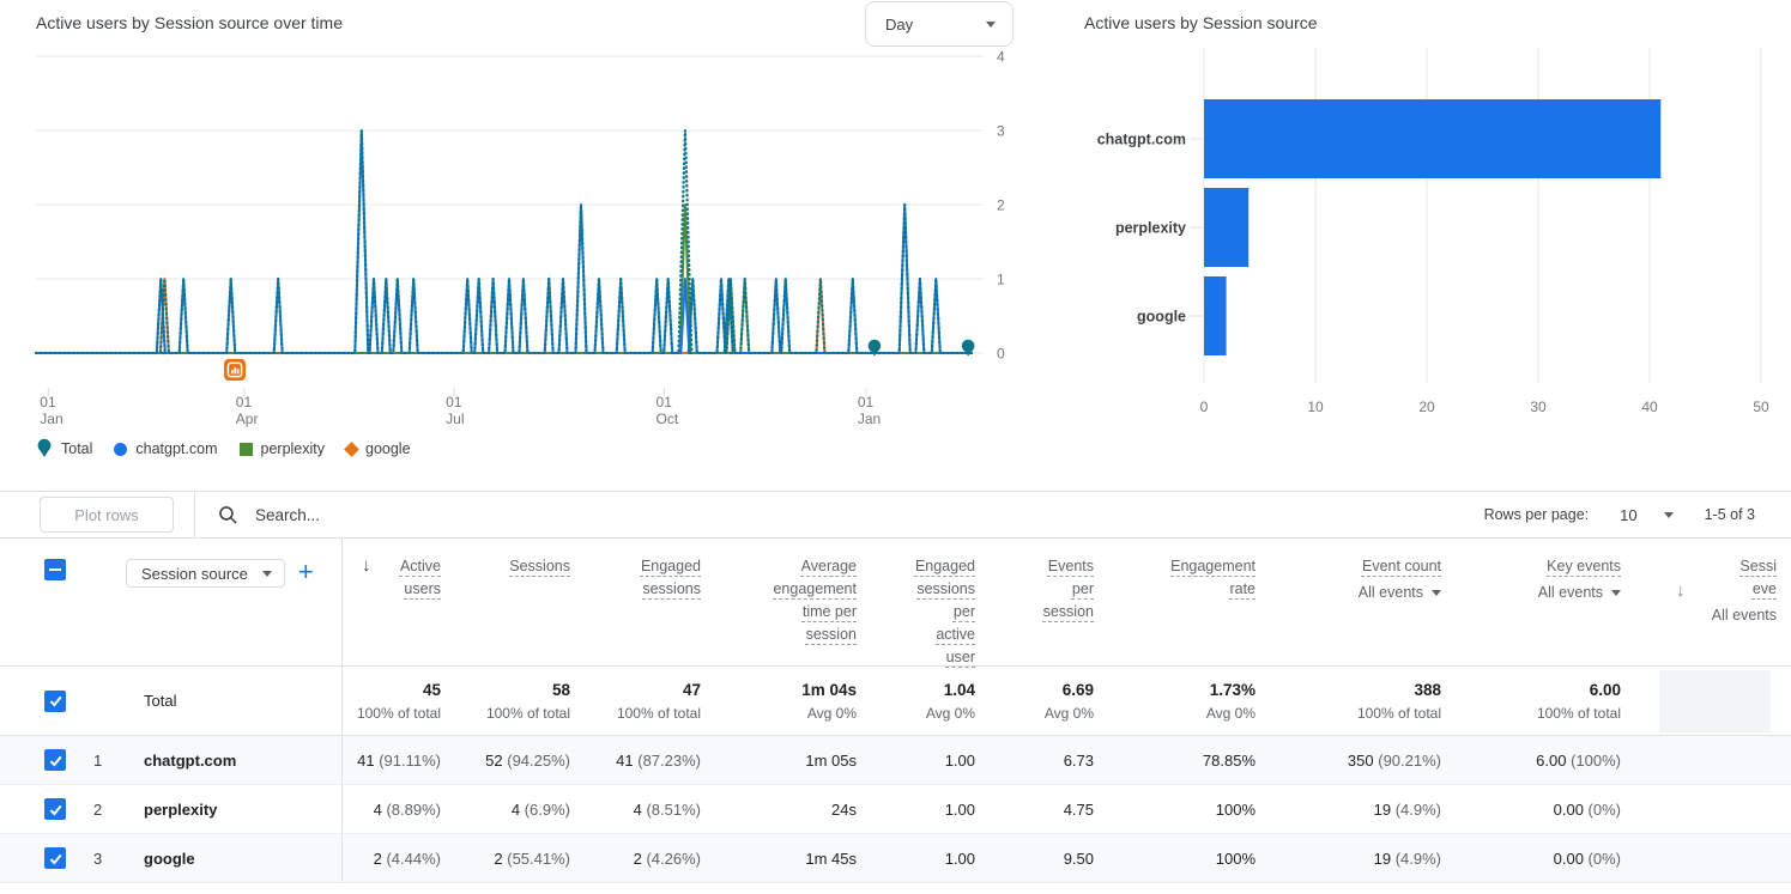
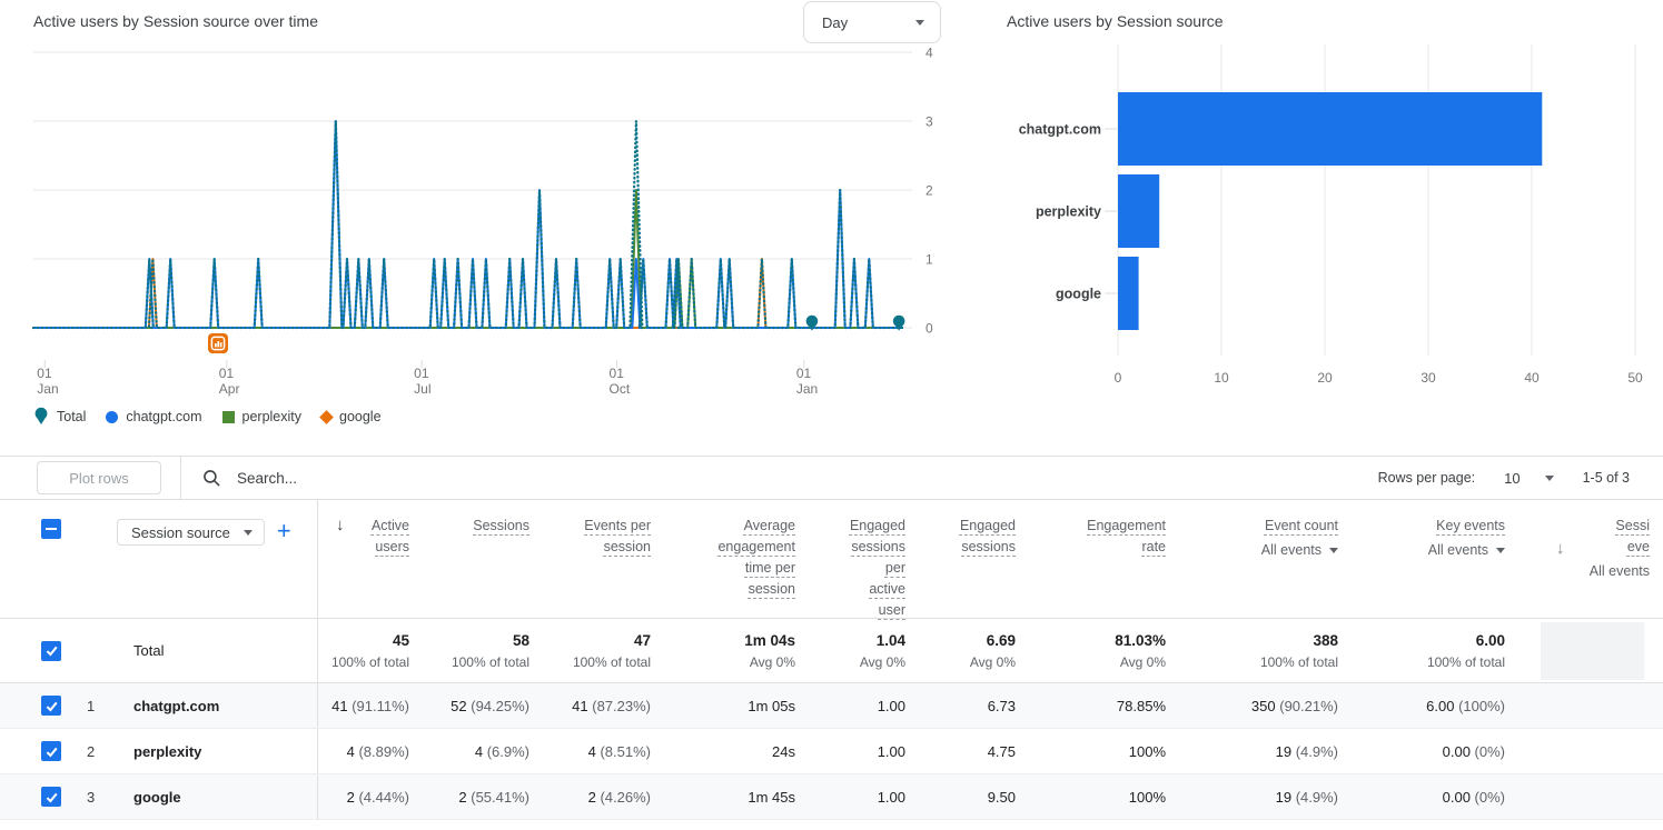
  Active users by Session source over time
  Day
  0
  1
  2
  3
  4
  01
  Jan
  01
  Apr
  01
  Jul
  01
  Oct
  01
  Jan
  Total
  chatgpt.com
  perplexity
  google
  Active users by Session source
  0
  10
  20
  30
  40
  50
  chatgpt.com
  perplexity
  google
  Plot rows
  Search...
  Rows per page:
  10
  1-5 of 3
  Session source
  +
  ↓
  Active users
  Sessions
- Engaged sessions
+ Events per session
  Average engagement time per session
  Engaged sessions per active user
- Events per session
+ Engaged sessions
  Engagement rate
  Event count
  All events
  Key events
  All events
  ↓
  Sessi
  eve
  All events
  Total
  45
  100% of total
  58
  100% of total
  47
  100% of total
  1m 04s
  Avg 0%
  1.04
  Avg 0%
  6.69
  Avg 0%
- 1.73%
+ 81.03%
  Avg 0%
  388
  100% of total
  6.00
  100% of total
  1
  chatgpt.com
  41 (91.11%)
  52 (94.25%)
  41 (87.23%)
  1m 05s
  1.00
  6.73
  78.85%
  350 (90.21%)
  6.00 (100%)
  2
  perplexity
  4 (8.89%)
  4 (6.9%)
  4 (8.51%)
  24s
  1.00
  4.75
  100%
  19 (4.9%)
  0.00 (0%)
  3
  google
  2 (4.44%)
  2 (55.41%)
  2 (4.26%)
  1m 45s
  1.00
  9.50
  100%
  19 (4.9%)
  0.00 (0%)
